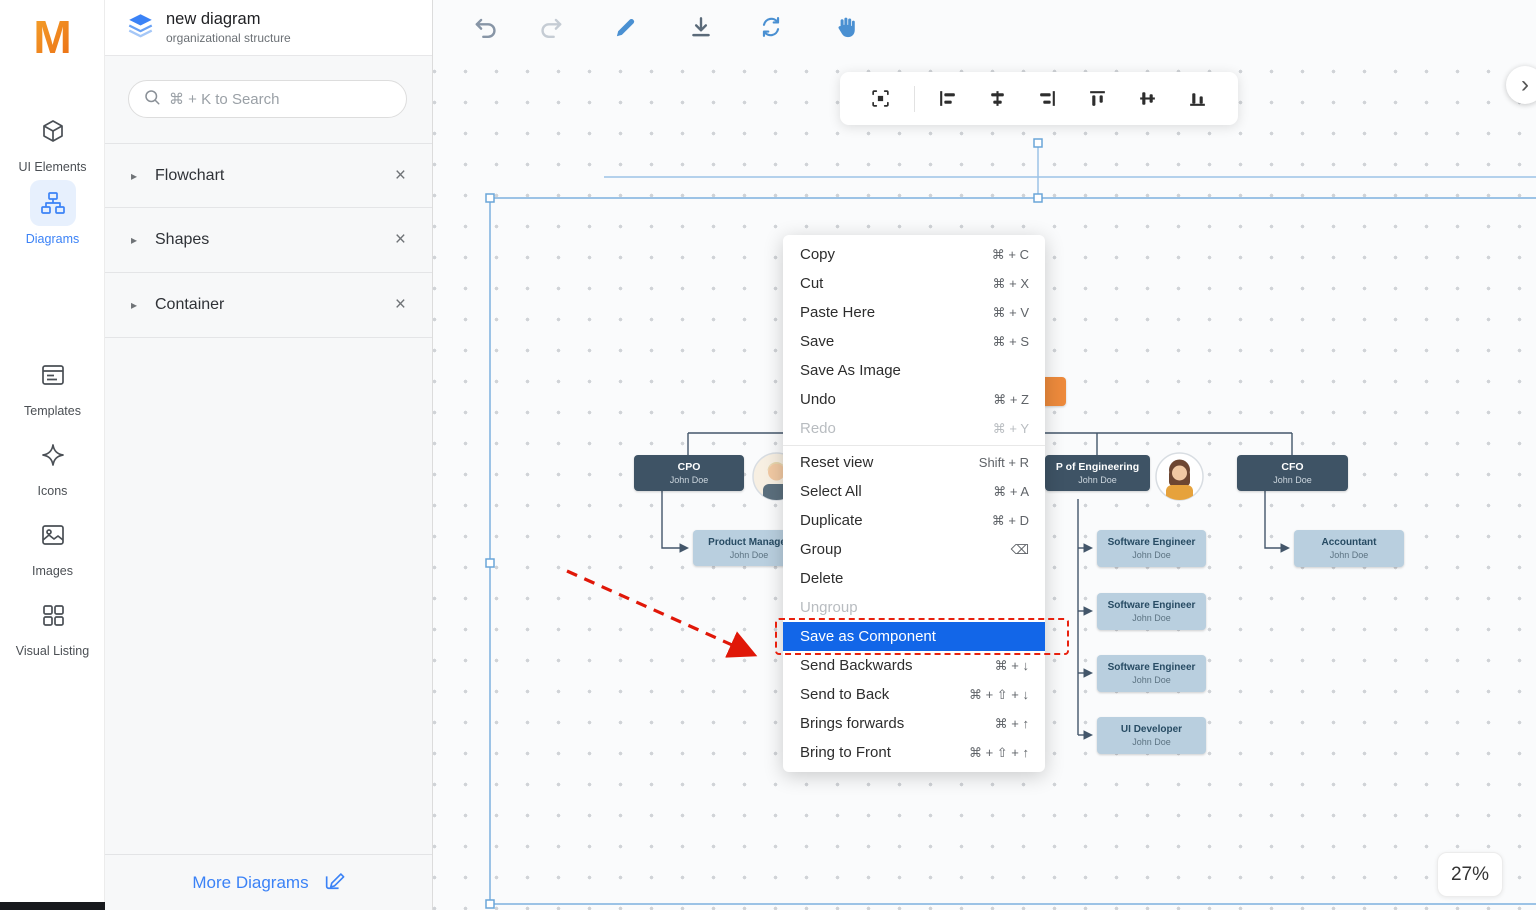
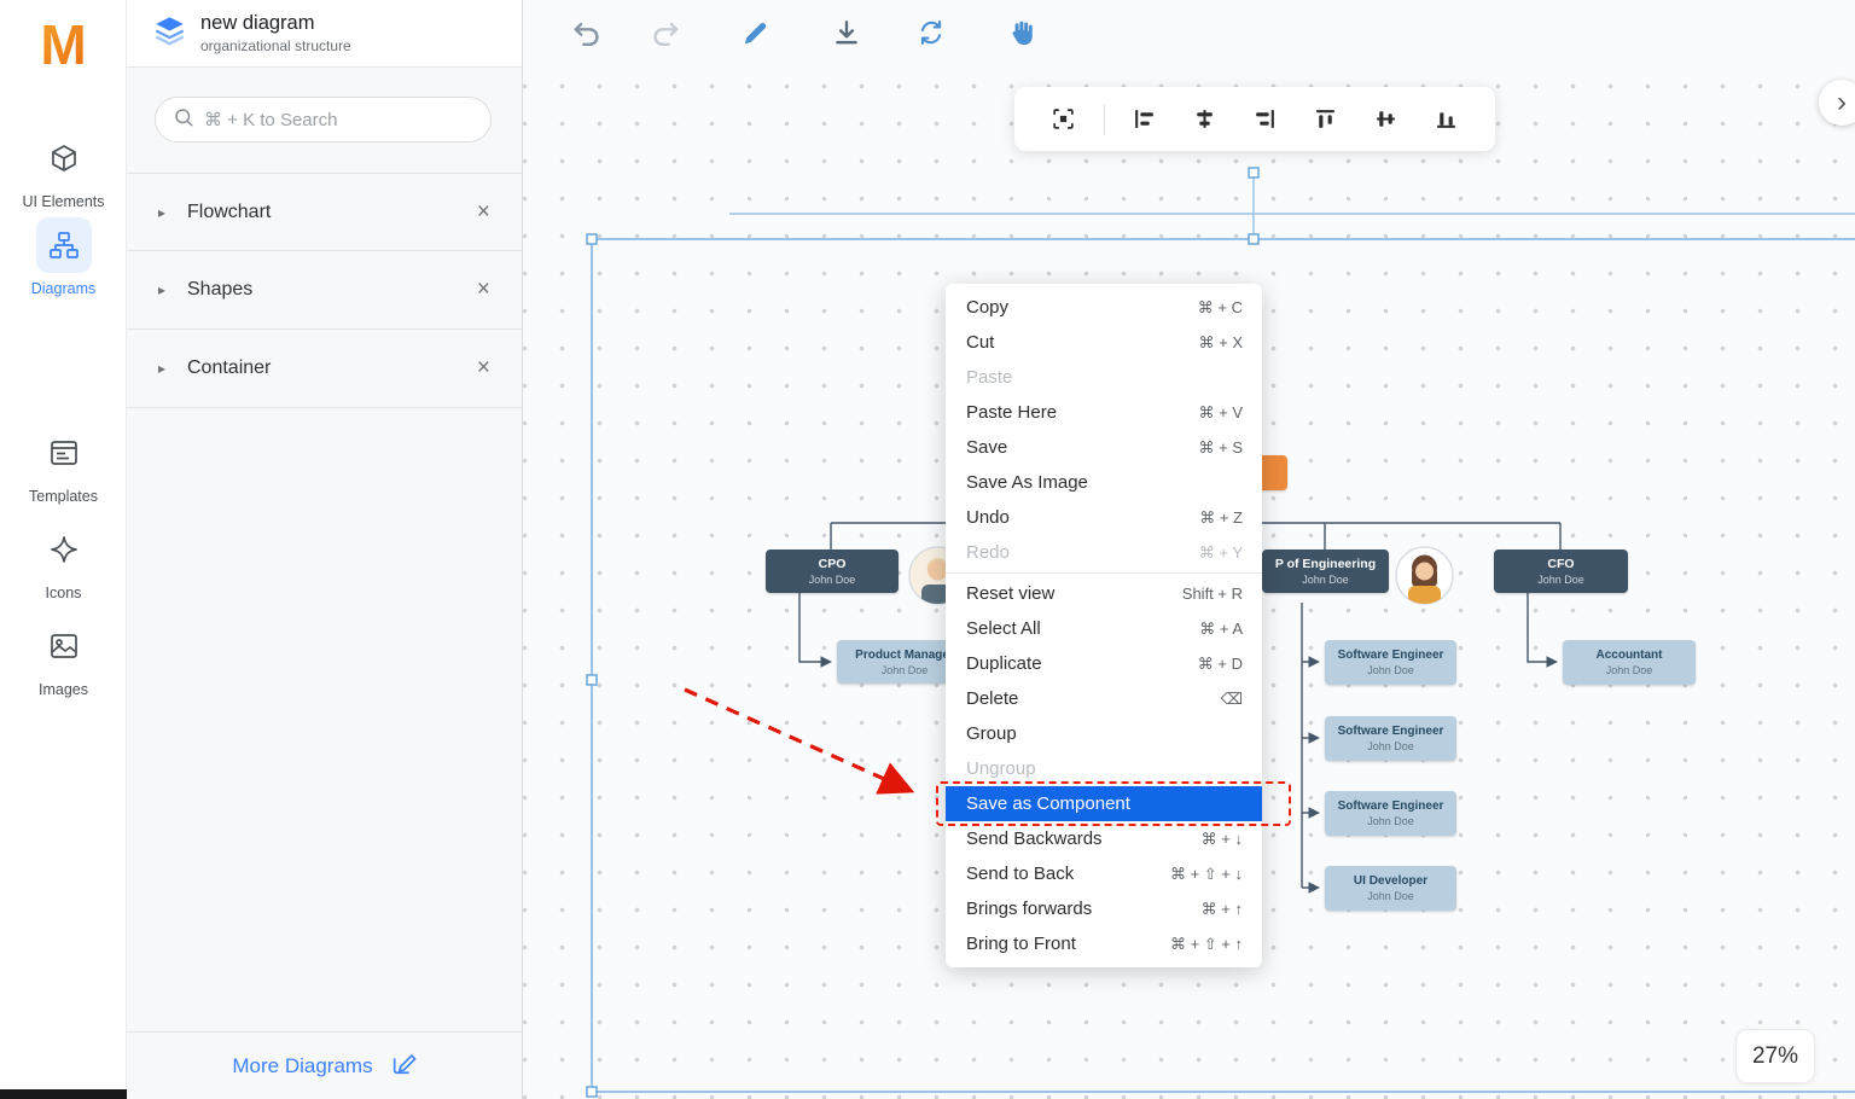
  CPO
  John Doe
  P of Engineering
  John Doe
  CFO
  John Doe
  Product Manag
  John Doe
  Software Engineer
  John Doe
  Software Engineer
  John Doe
  Software Engineer
  John Doe
  UI Developer
  John Doe
  Accountant
  John Doe
  M
  UI Elements
  Diagrams
  Templates
  Icons
  Images
- Visual Listing
  new diagram
  organizational structure
  ⌘ + K to Search
  ▸
  Flowchart
  ×
  ▸
  Shapes
  ×
  ▸
  Container
  ×
  More Diagrams
  Copy
  ⌘ + C
  Cut
  ⌘ + X
+ Paste
  Paste Here
  ⌘ + V
  Save
  ⌘ + S
  Save As Image
  Undo
  ⌘ + Z
  Redo
  ⌘ + Y
  Reset view
  Shift + R
  Select All
  ⌘ + A
  Duplicate
  ⌘ + D
- Group
+ Delete
  ⌫
- Delete
+ Group
  Ungroup
  Save as Component
  Send Backwards
  ⌘ + ↓
  Send to Back
  ⌘ + ⇧ + ↓
  Brings forwards
  ⌘ + ↑
  Bring to Front
  ⌘ + ⇧ + ↑
  ›
  27%
